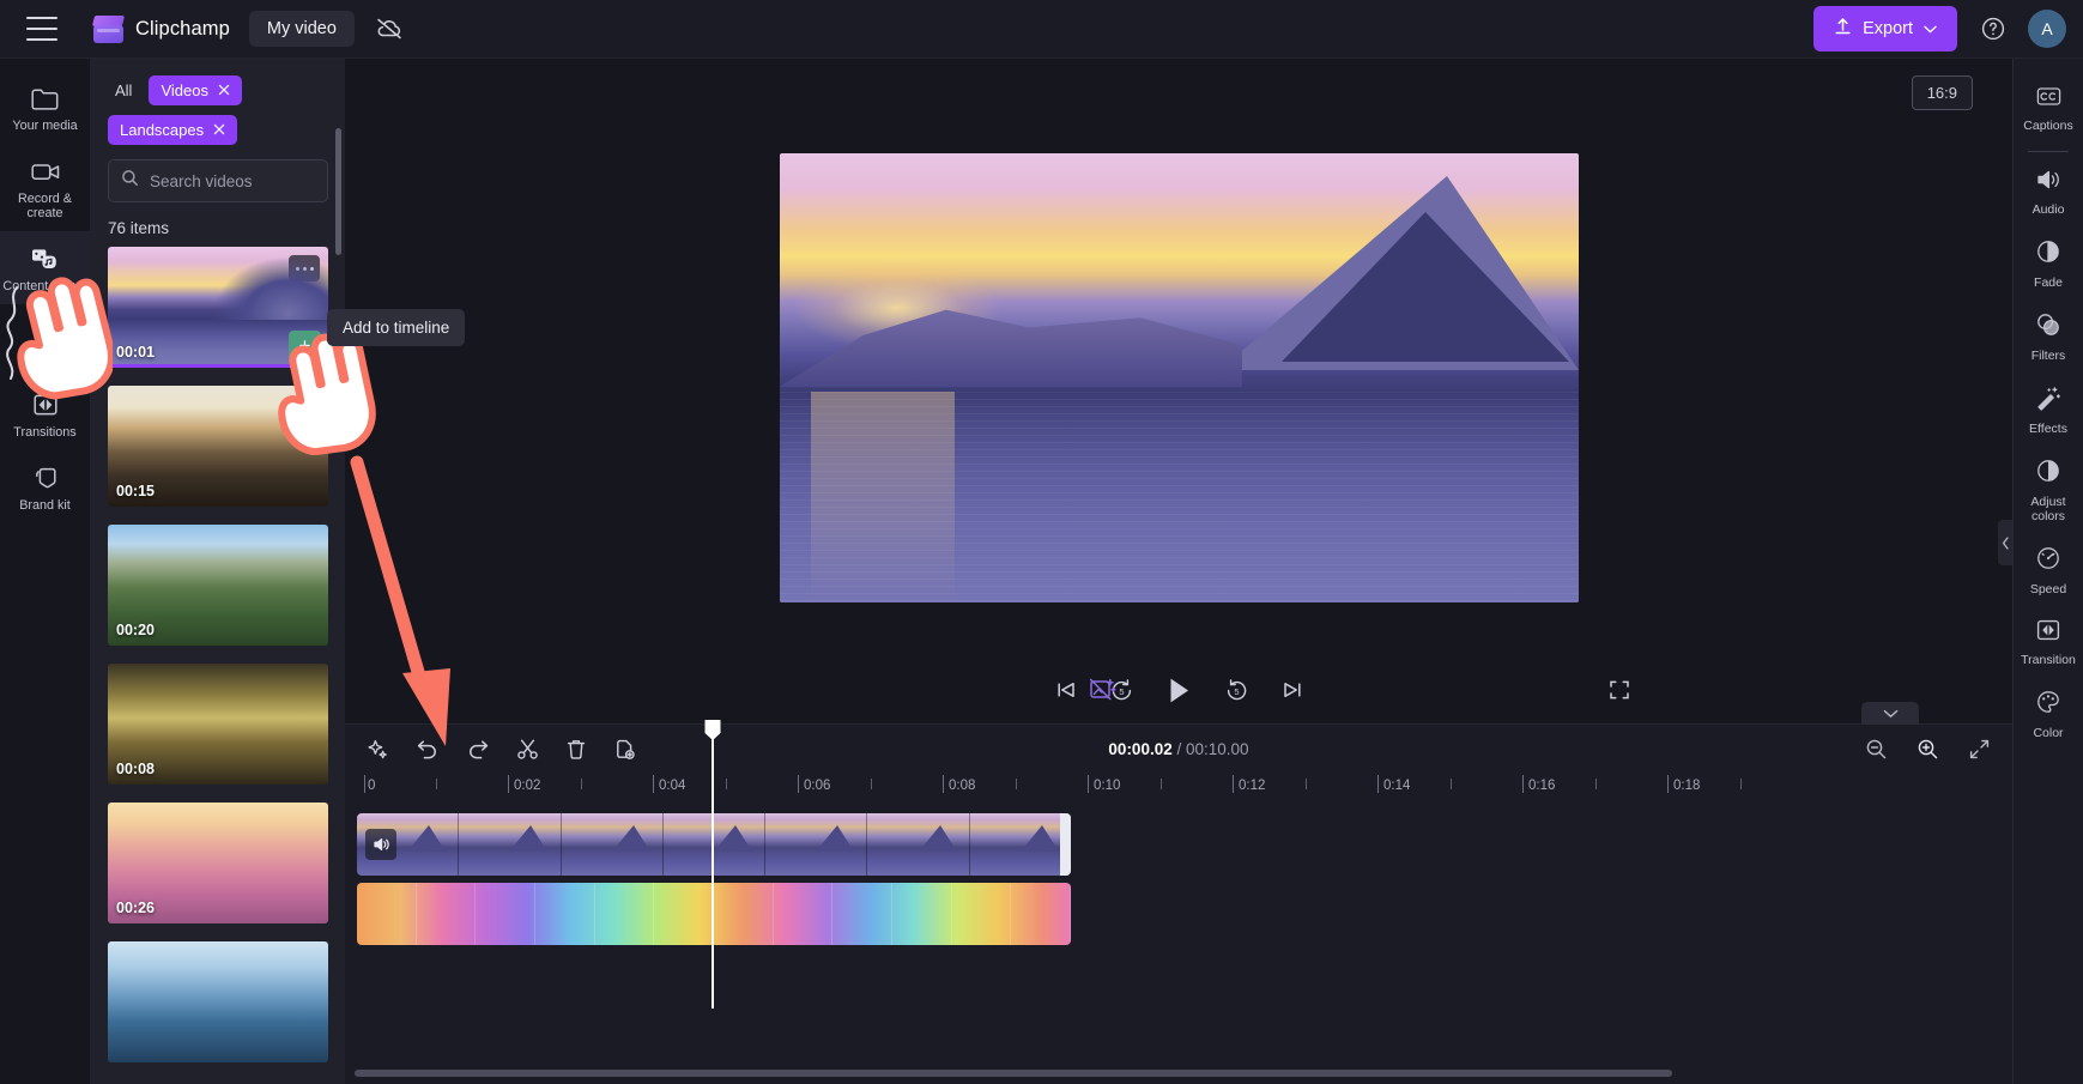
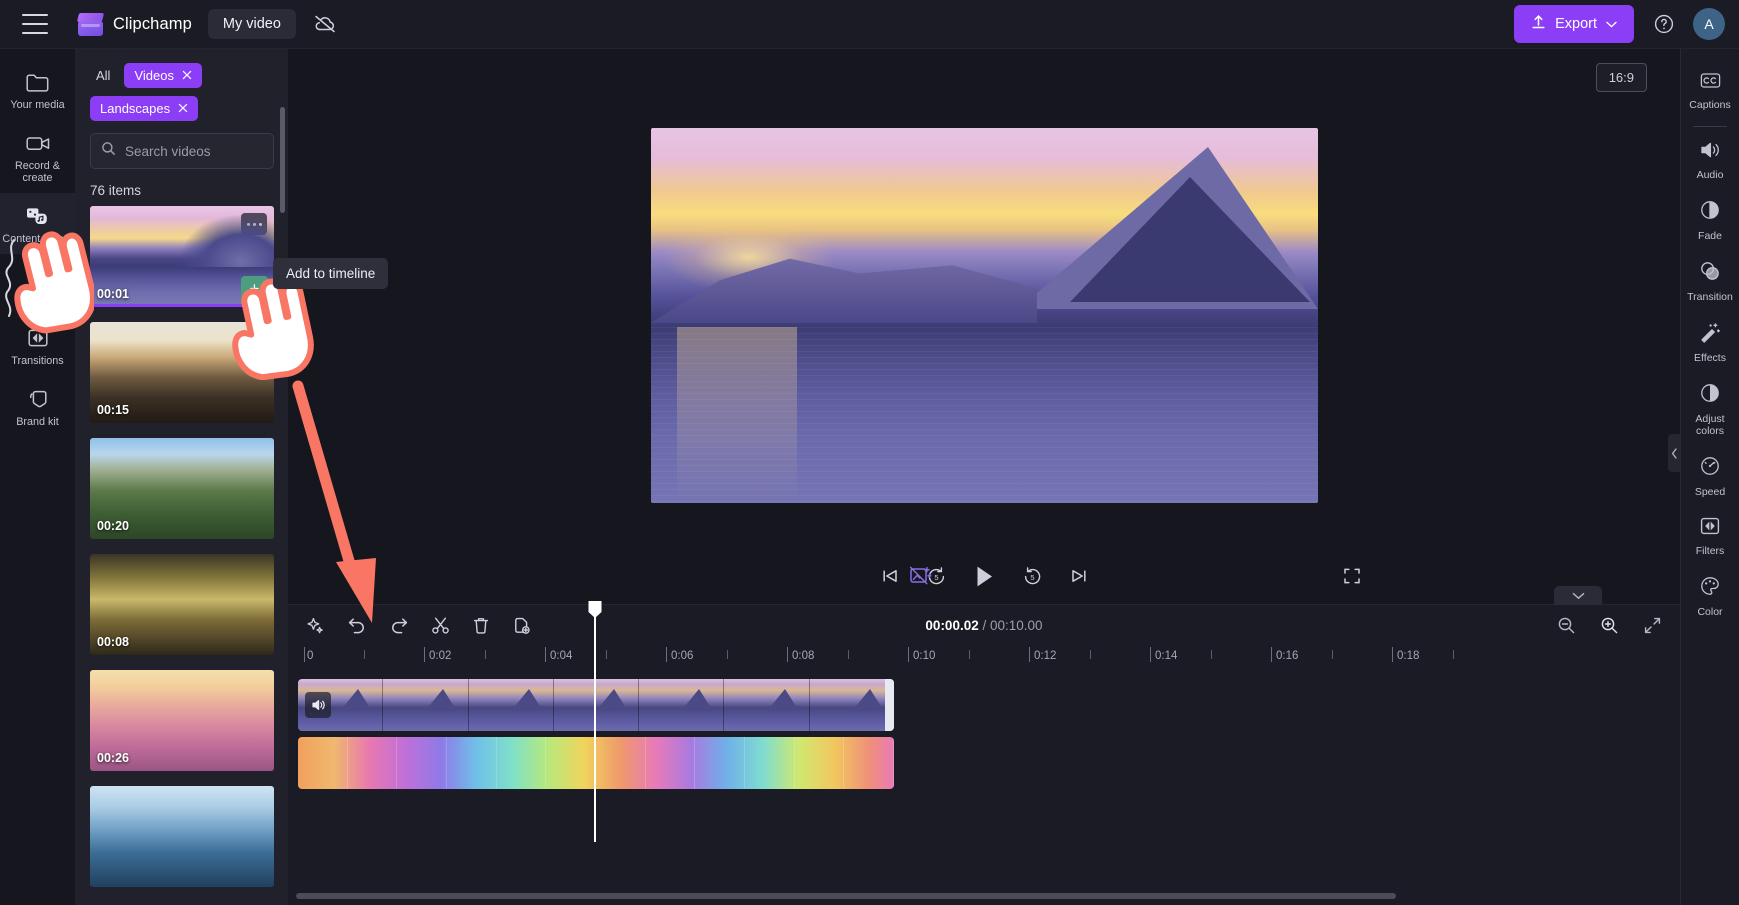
  Clipchamp
  My video
  Export
  A
  Your media
  Record & create
  Transitions
  Brand kit
  All
  Videos
  Landscapes
  Search videos
  76 items
  00:01
  +
  00:15
  00:20
  00:08
  00:26
  16:9
  5
  5
  00:00.02 / 00:10.00
  0
  0:02
  0:04
  0:06
  0:08
  0:10
  0:12
  0:14
  0:16
  0:18
  Captions
  Audio
  Fade
- Filters
+ Transition
  Effects
  Adjust colors
  Speed
- Transition
+ Filters
  Color
  Add to timeline
